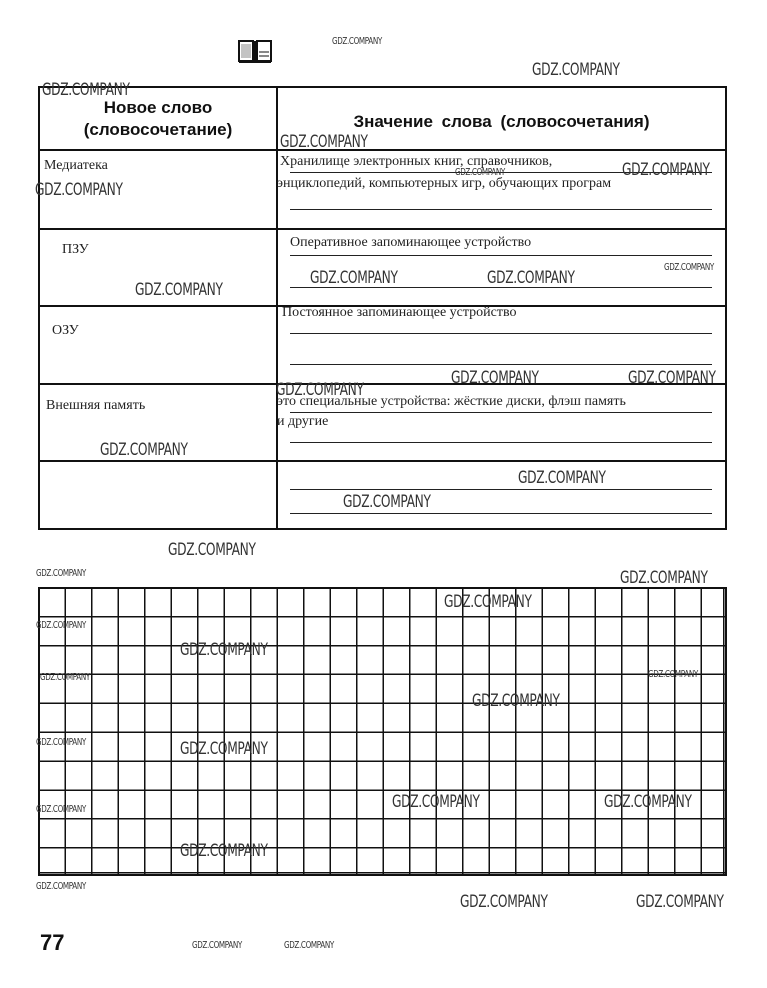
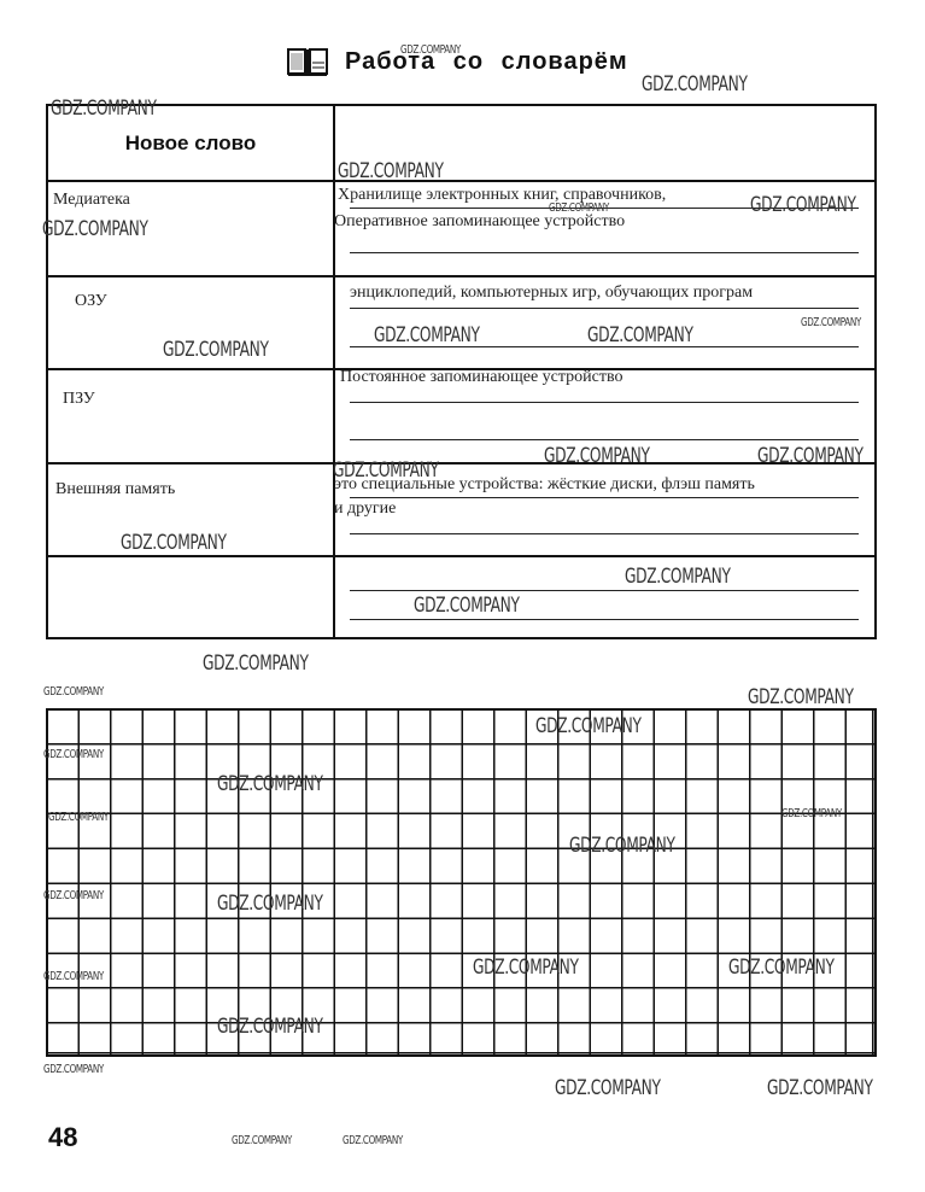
+ Работа со словарём
  Новое слово
- (словосочетание)
- Значение слова (словосочетания)
  Медиатека
  Хранилище электронных книг, справочников,
- энциклопедий, компьютерных игр, обучающих програм
+ Оперативное запоминающее устройство
- ПЗУ
+ ОЗУ
- Оперативное запоминающее устройство
+ энциклопедий, компьютерных игр, обучающих програм
- ОЗУ
+ ПЗУ
  Постоянное запоминающее устройство
  Внешняя память
  это специальные устройства: жёсткие диски, флэш память
  и другие
- 77
+ 48
  GDZ.COMPANY
  GDZ.COMPANY
  GDZ.COMPANY
  GDZ.COMPANY
  GDZ.COMPANY
  GDZ.COMPANY
  GDZ.COMPANY
  GDZ.COMPANY
  GDZ.COMPANY
  GDZ.COMPANY
  GDZ.COMPANY
  GDZ.COMPANY
  GDZ.COMPANY
  GDZ.COMPANY
  GDZ.COMPANY
  GDZ.COMPANY
  GDZ.COMPANY
  GDZ.COMPANY
  GDZ.COMPANY
  GDZ.COMPANY
  GDZ.COMPANY
  GDZ.COMPANY
  GDZ.COMPANY
  GDZ.COMPANY
  GDZ.COMPANY
  GDZ.COMPANY
  GDZ.COMPANY
  GDZ.COMPANY
  GDZ.COMPANY
  GDZ.COMPANY
  GDZ.COMPANY
  GDZ.COMPANY
  GDZ.COMPANY
  GDZ.COMPANY
  GDZ.COMPANY
  GDZ.COMPANY
  GDZ.COMPANY
